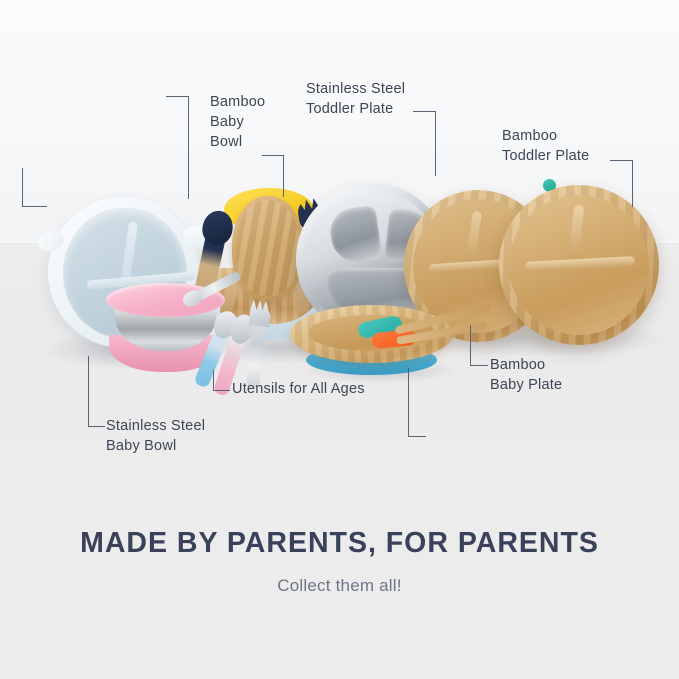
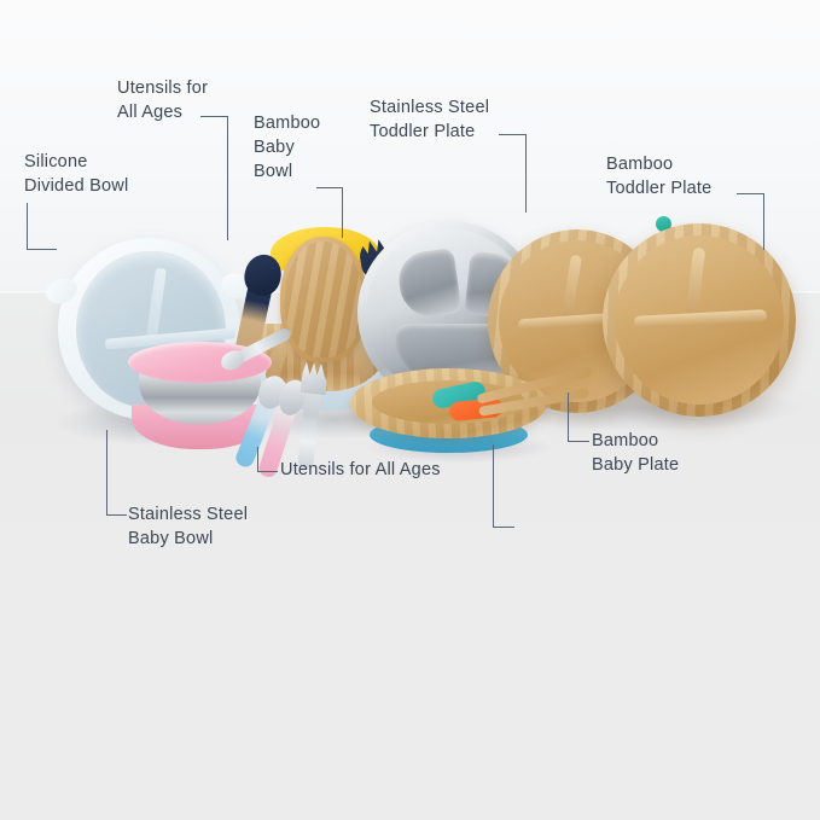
+ Silicone
+ Divided Bowl
+ Utensils for
+ All Ages
  Bamboo
  Baby
  Bowl
  Stainless Steel
  Toddler Plate
  Bamboo
  Toddler Plate
  Stainless Steel
  Baby Bowl
  Utensils for All Ages
  Bamboo
  Baby Plate
- MADE BY PARENTS, FOR PARENTS
- Collect them all!
